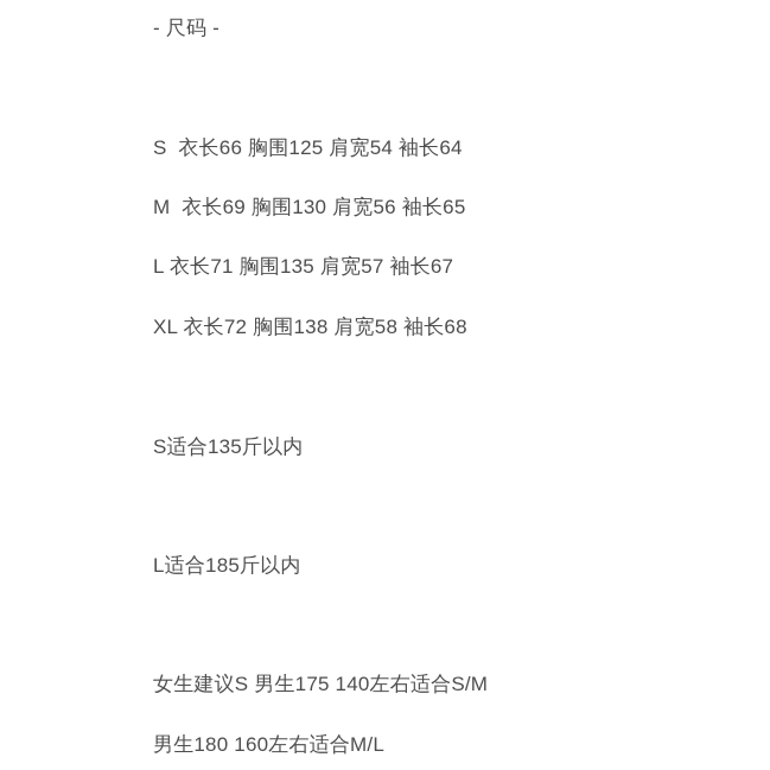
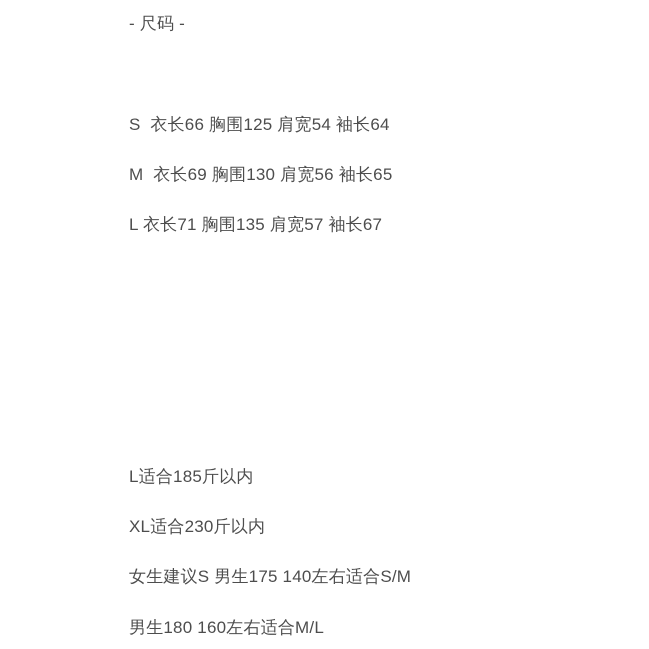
  - 尺码 -
  S 衣长66 胸围125 肩宽54 袖长64
  M 衣长69 胸围130 肩宽56 袖长65
  L 衣长71 胸围135 肩宽57 袖长67
- XL 衣长72 胸围138 肩宽58 袖长68
- S适合135斤以内
  L适合185斤以内
+ XL适合230斤以内
  女生建议S 男生175 140左右适合S/M
  男生180 160左右适合M/L
